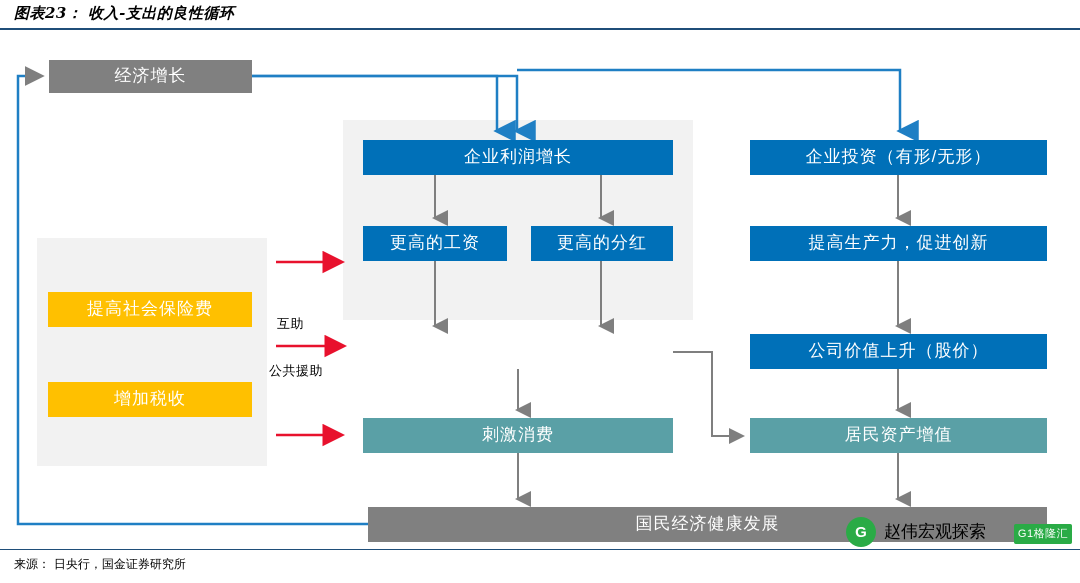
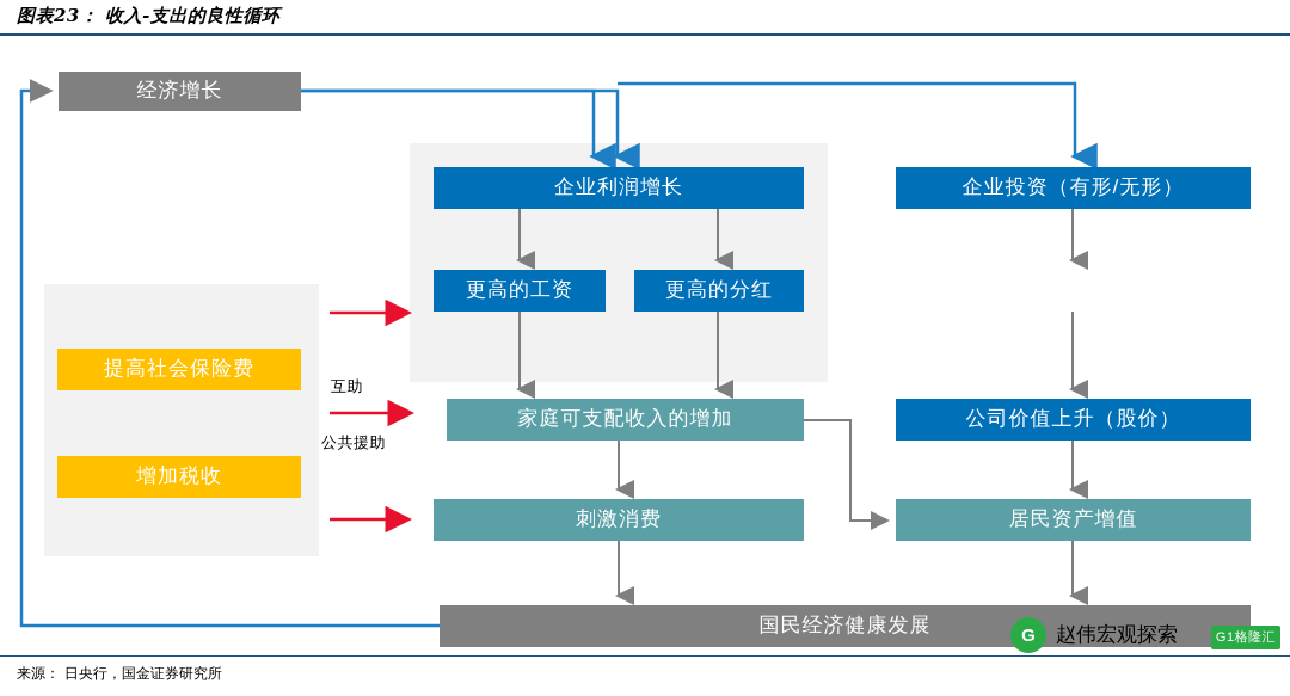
  图表23： 收入-支出的良性循环
  经济增长
  企业利润增长
  更高的工资
  更高的分红
+ 家庭可支配收入的增加
  刺激消费
  企业投资（有形/无形）
- 提高生产力，促进创新
  公司价值上升（股价）
  居民资产增值
  国民经济健康发展
  提高社会保险费
  增加税收
  互助
  公共援助
  G
  赵伟宏观探索
  G1格隆汇
  来源： 日央行，国金证券研究所
